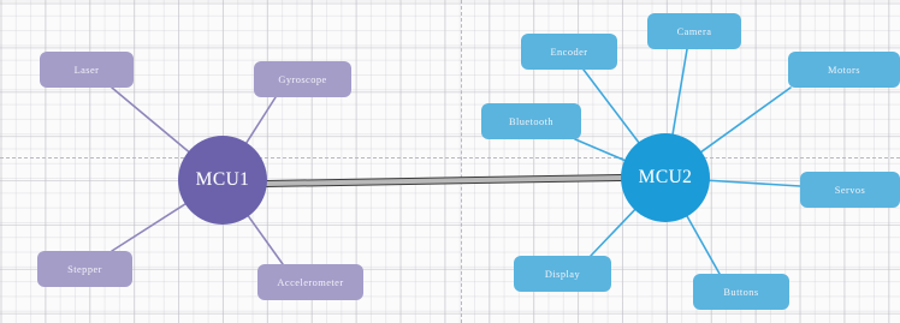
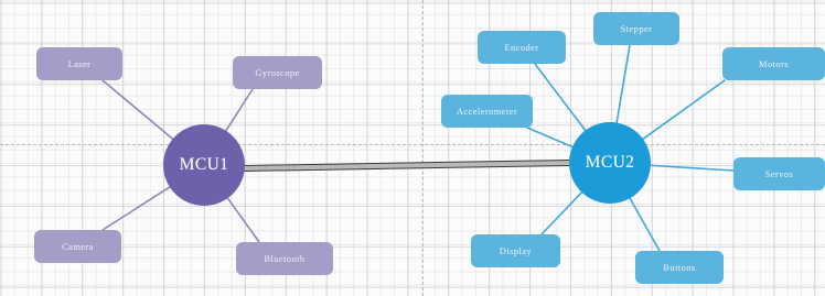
  Laser
  Gyroscope
- Stepper
+ Camera
- Accelerometer
+ Bluetooth
  Encoder
- Camera
+ Stepper
  Motors
- Bluetooth
+ Accelerometer
  Servos
  Display
  Buttons
  MCU1
  MCU2
